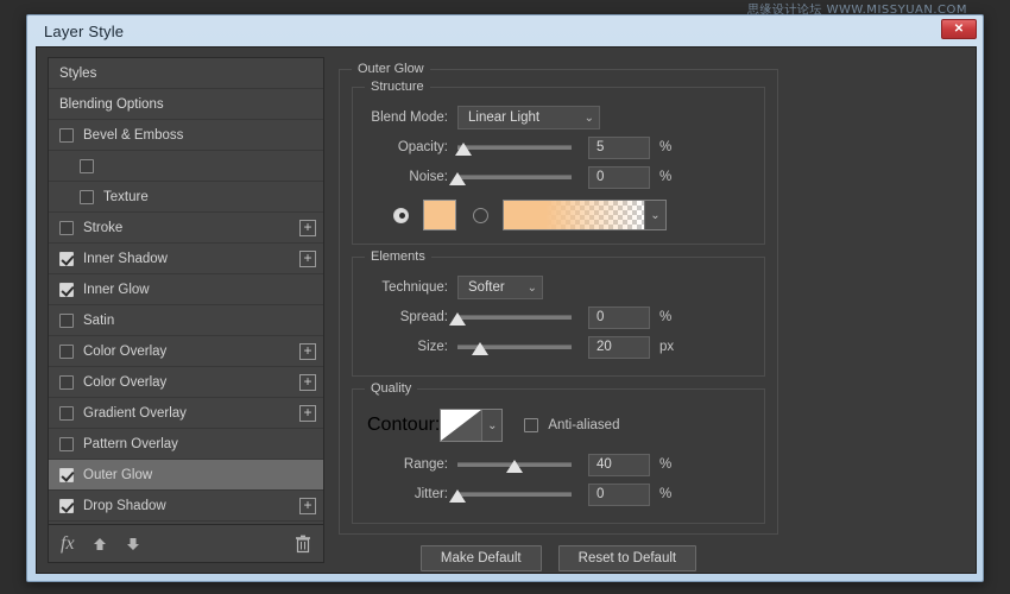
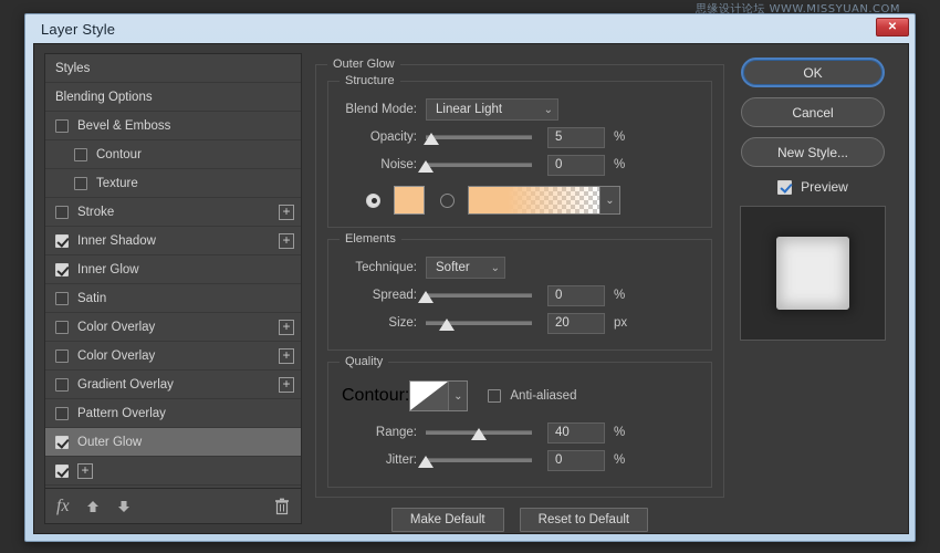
  思缘设计论坛 WWW.MISSYUAN.COM
  Layer Style
  ✕
  Styles
  Blending Options
  Bevel & Emboss
+ Contour
  Texture
  Stroke
  +
  Inner Shadow
  +
  Inner Glow
  Satin
  Color Overlay
  +
  Color Overlay
  +
  Gradient Overlay
  +
  Pattern Overlay
  Outer Glow
- Drop Shadow
  +
  fx
  Outer Glow
  Structure
  Blend Mode:
  Linear Light
  ⌄
  Opacity:
  5
  %
  Noise:
  0
  %
  ⌄
  Elements
  Technique:
  Softer
  ⌄
  Spread:
  0
  %
  Size:
  20
  px
  Quality
  Contour:
  ⌄
  Anti-aliased
  Range:
  40
  %
  Jitter:
  0
  %
  Make Default
  Reset to Default
+ OK
+ Cancel
+ New Style...
+ Preview
